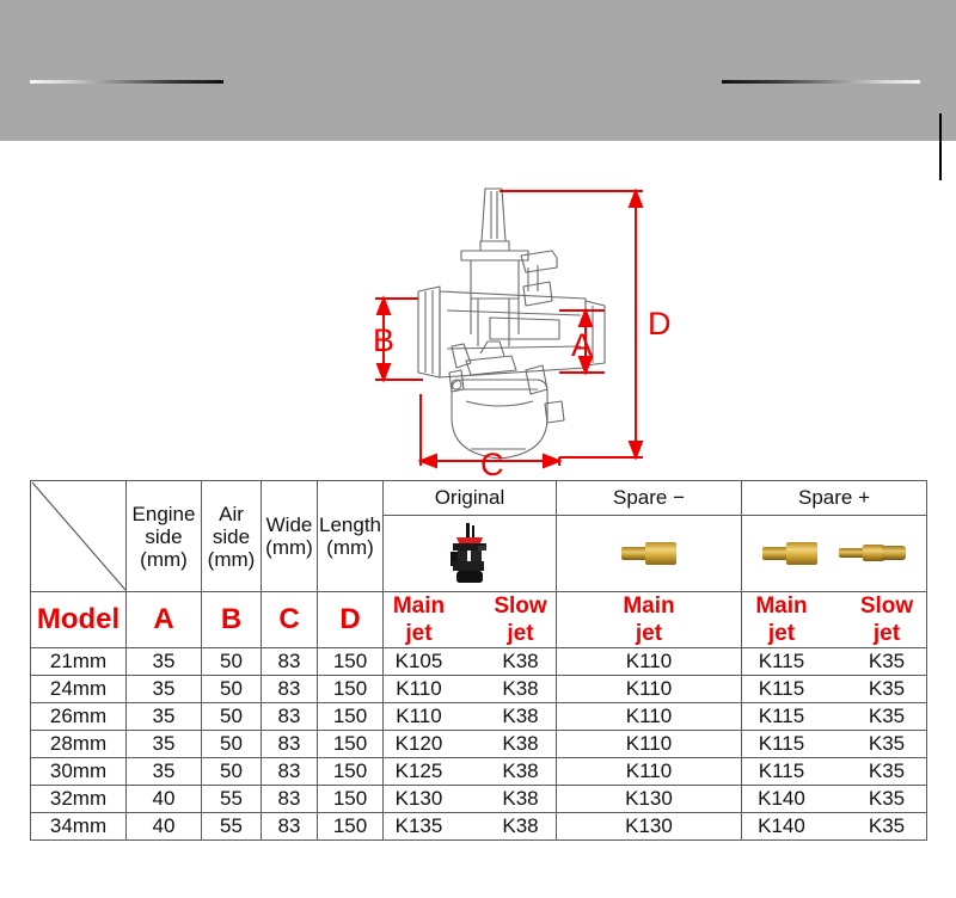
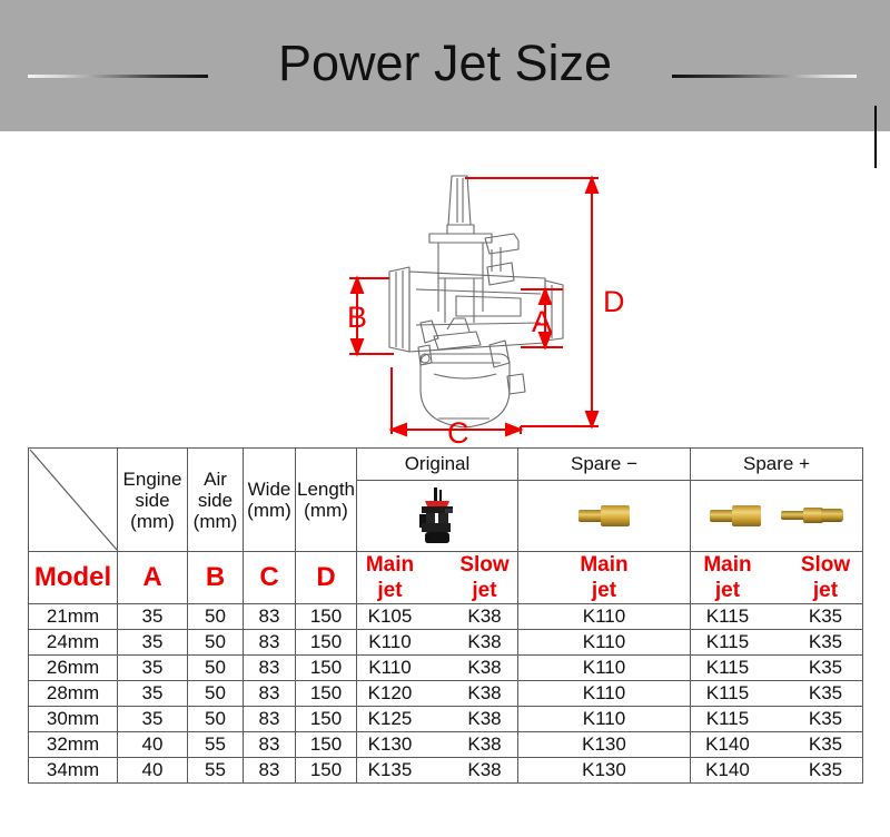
+ Power Jet Size
  B
  A
  D
  C
  	Engine side (mm)	Air side (mm)	Wide (mm)	Length (mm)	Original	Spare −	Spare +
  Model	A	B	C	D	Main jet Slow jet	Main jet	Main jet Slow jet
  21mm	35	50	83	150	K105 K38	K110	K115 K35
  24mm	35	50	83	150	K110 K38	K110	K115 K35
  26mm	35	50	83	150	K110 K38	K110	K115 K35
  28mm	35	50	83	150	K120 K38	K110	K115 K35
  30mm	35	50	83	150	K125 K38	K110	K115 K35
  32mm	40	55	83	150	K130 K38	K130	K140 K35
  34mm	40	55	83	150	K135 K38	K130	K140 K35
